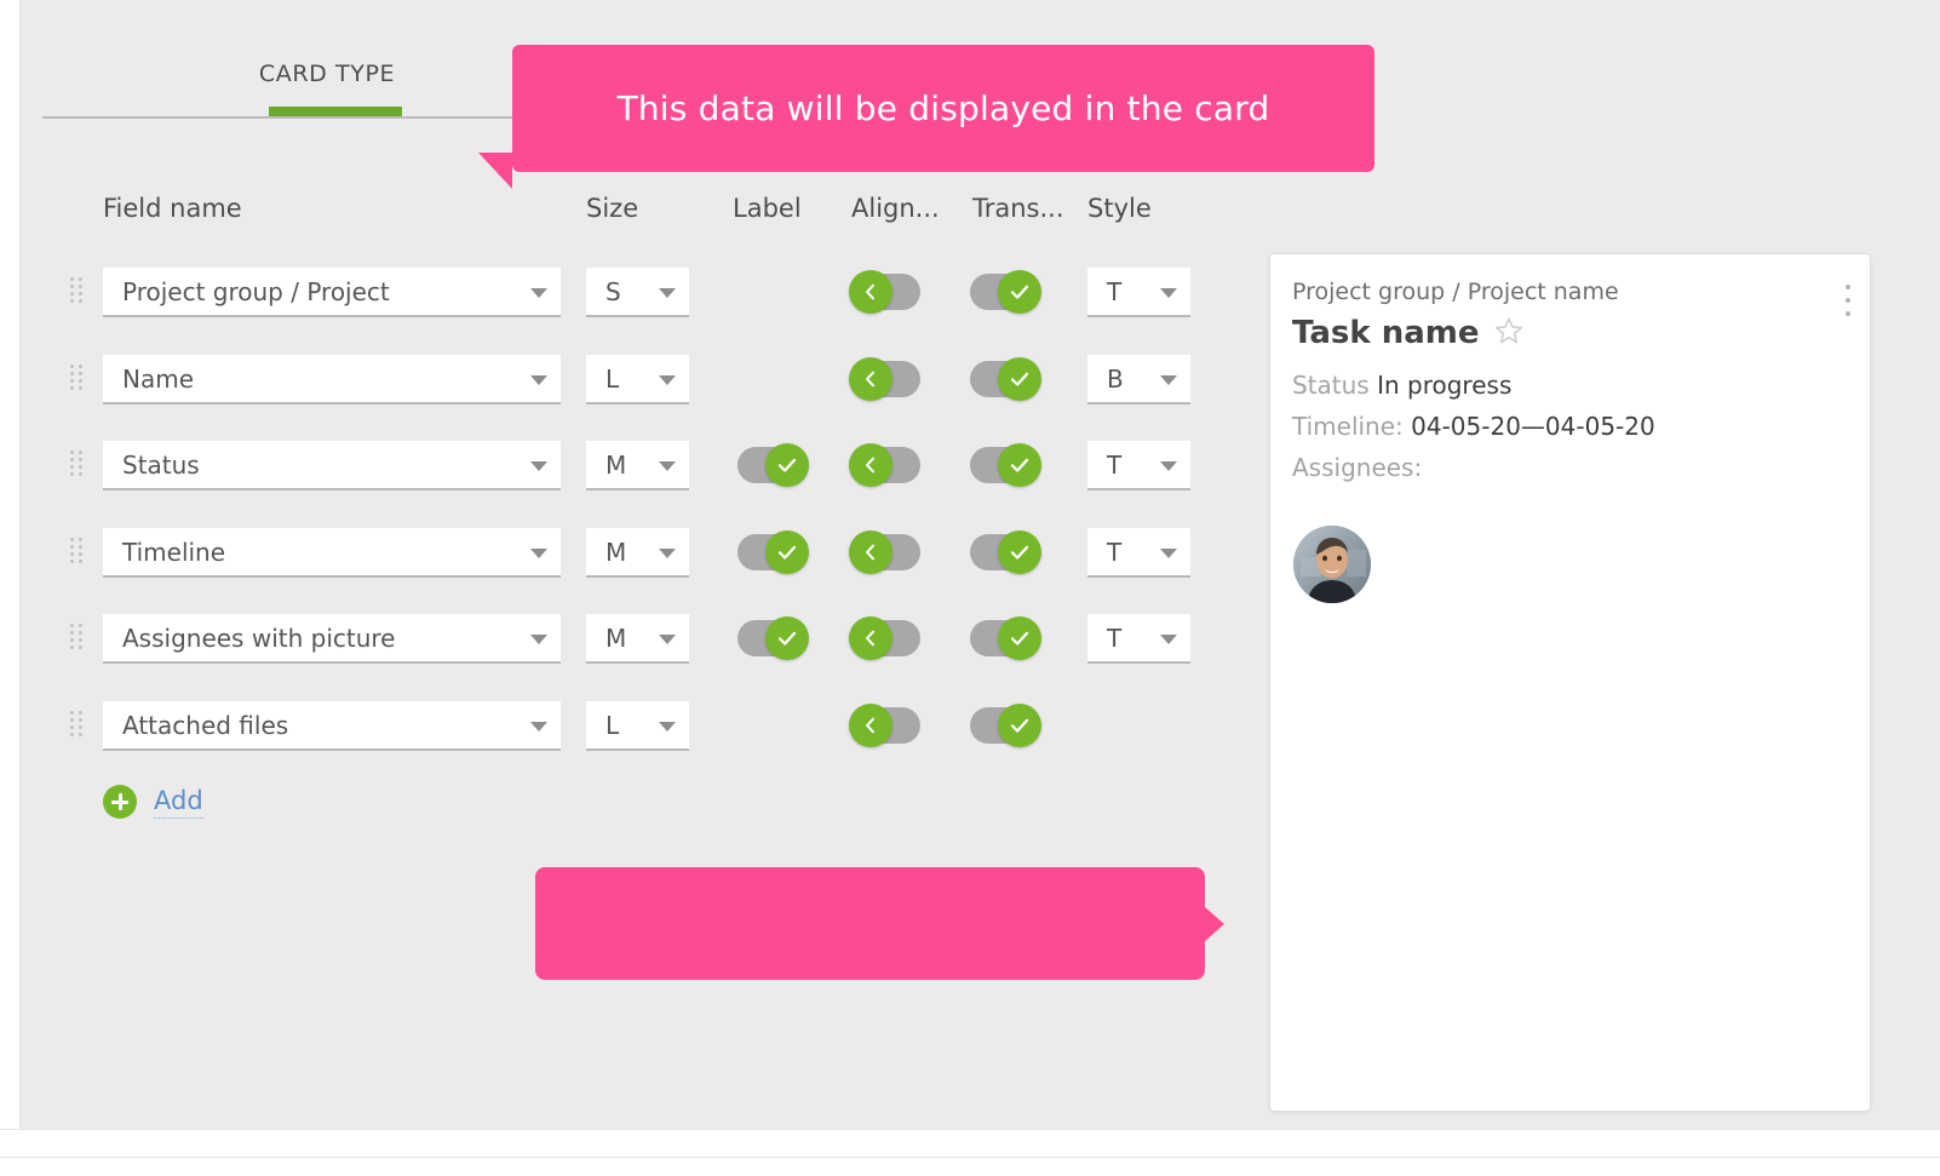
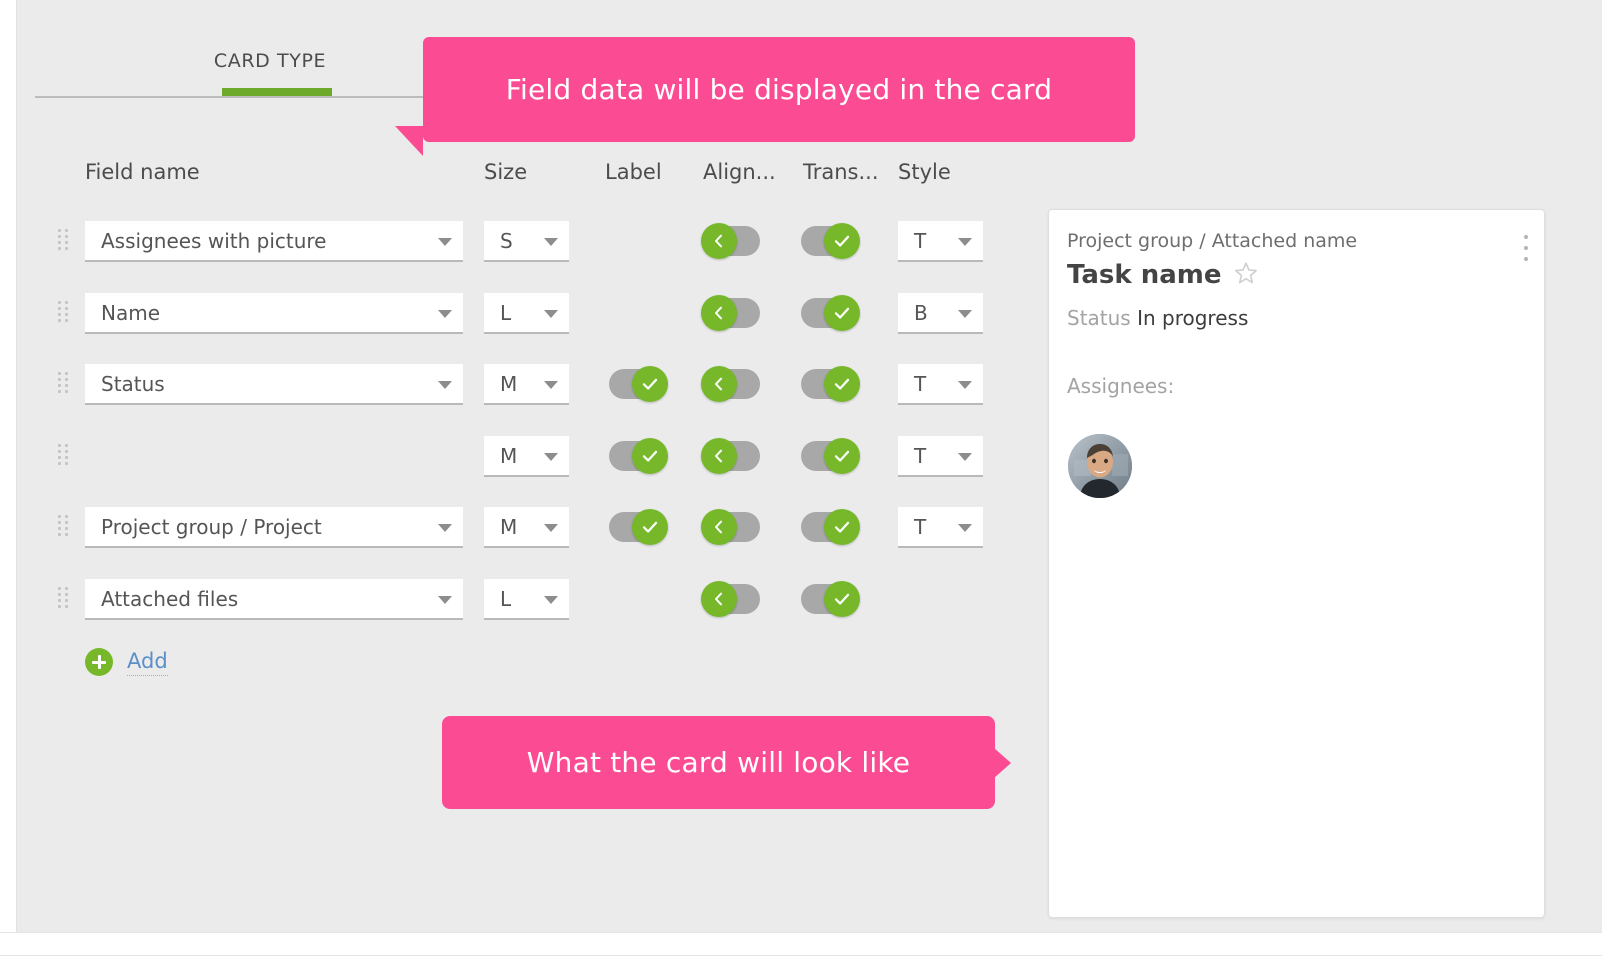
  CARD TYPE
  Field name
  Size
  Label
  Align...
  Trans...
  Style
- Project group / Project
+ Assignees with picture
  S
  T
  Name
  L
  B
  Status
  M
  T
- Timeline
  M
  T
- Assignees with picture
+ Project group / Project
  M
  T
  Attached files
  L
  Add
- This data will be displayed in the card
+ Field data will be displayed in the card
+ What the card will look like
- Project group / Project name
+ Project group / Attached name
  Task name
  Status In progress
- Timeline: 04-05-20—04-05-20
  Assignees:
